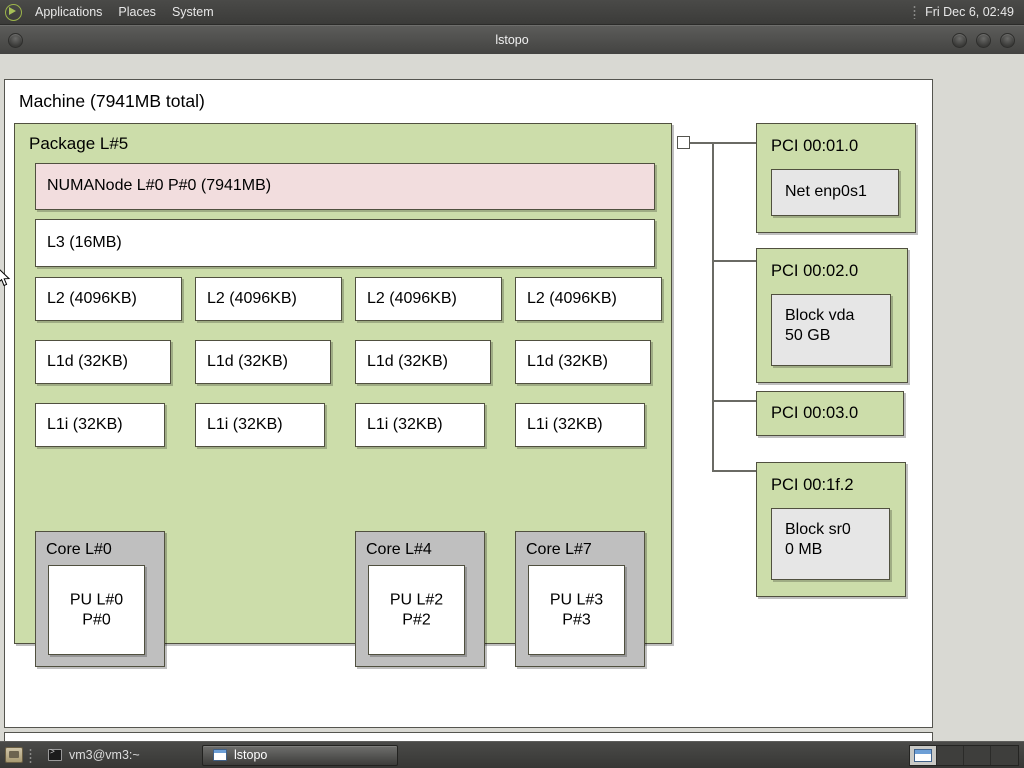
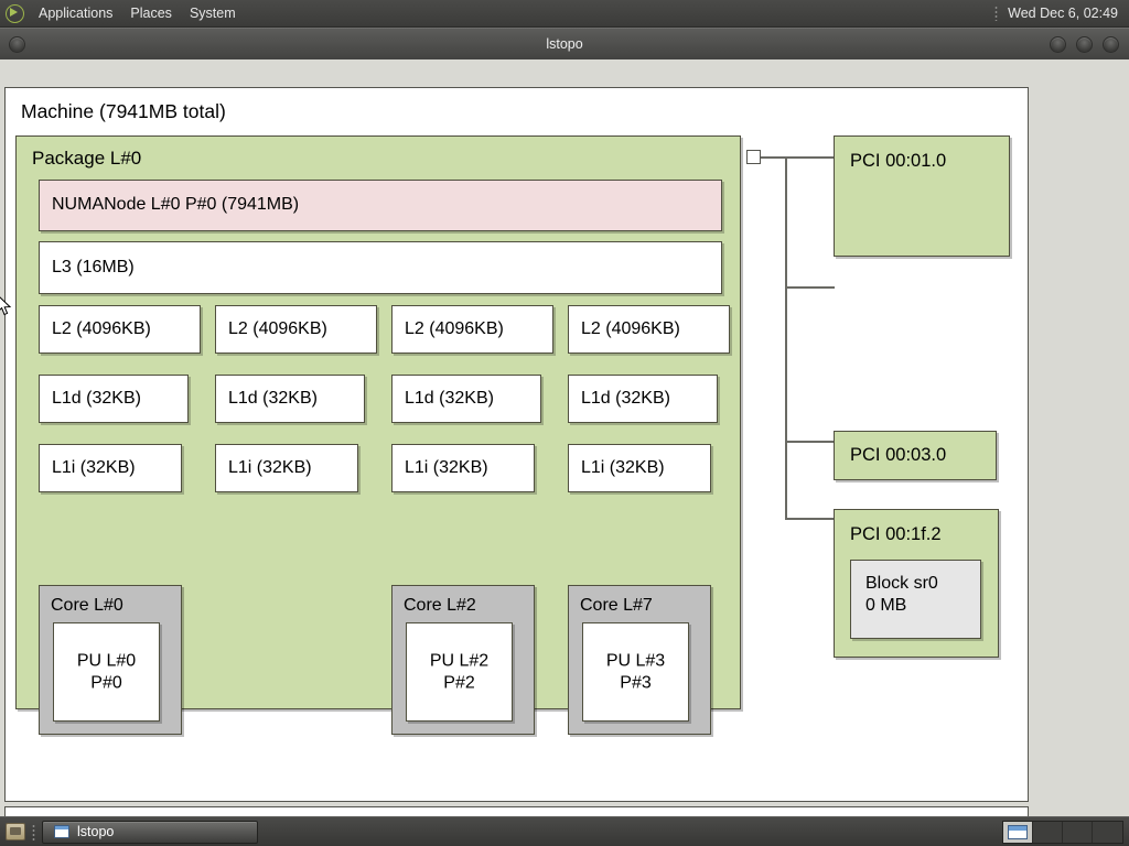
  Applications
  Places
  System
- Fri Dec 6, 02:49
+ Wed Dec 6, 02:49
  lstopo
  Machine (7941MB total)
- Package L#5
+ Package L#0
  NUMANode L#0 P#0 (7941MB)
  L3 (16MB)
  L2 (4096KB)
  L2 (4096KB)
  L2 (4096KB)
  L2 (4096KB)
  L1d (32KB)
  L1d (32KB)
  L1d (32KB)
  L1d (32KB)
  L1i (32KB)
  L1i (32KB)
  L1i (32KB)
  L1i (32KB)
  Core L#0
  PU L#0
  P#0
- Core L#4
+ Core L#2
  PU L#2
  P#2
  Core L#7
  PU L#3
  P#3
  PCI 00:01.0
- Net enp0s1
- PCI 00:02.0
- Block vda
- 50 GB
  PCI 00:03.0
  PCI 00:1f.2
  Block sr0
  0 MB
- vm3@vm3:~
  lstopo
